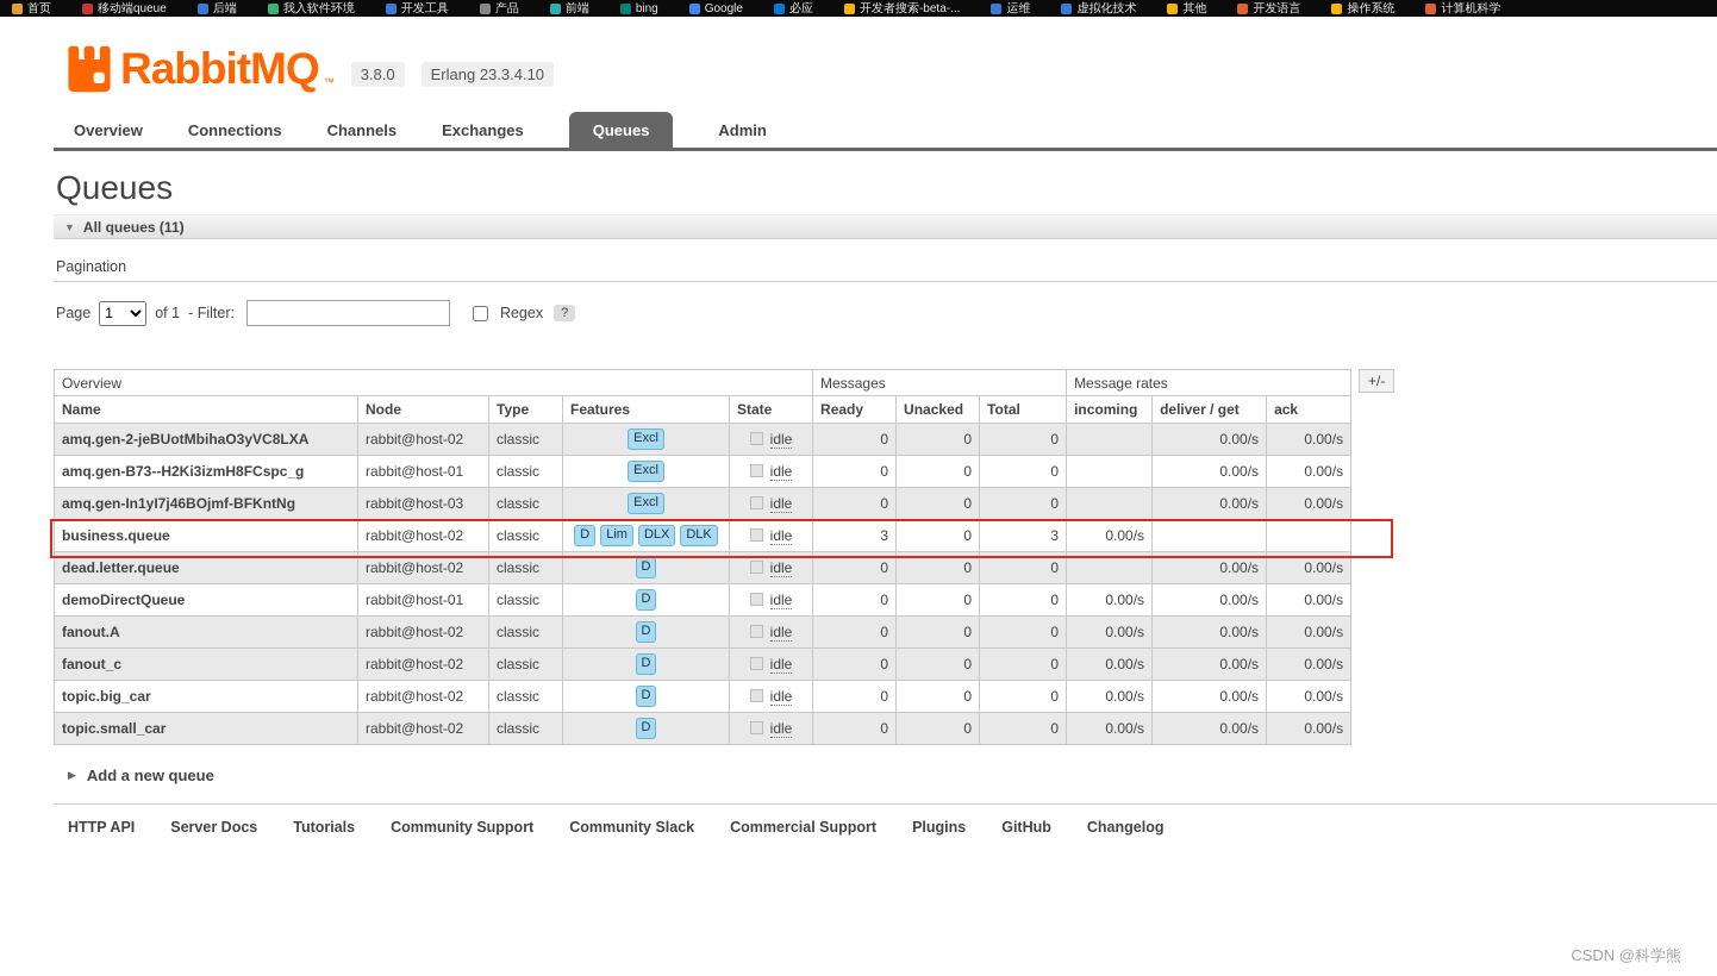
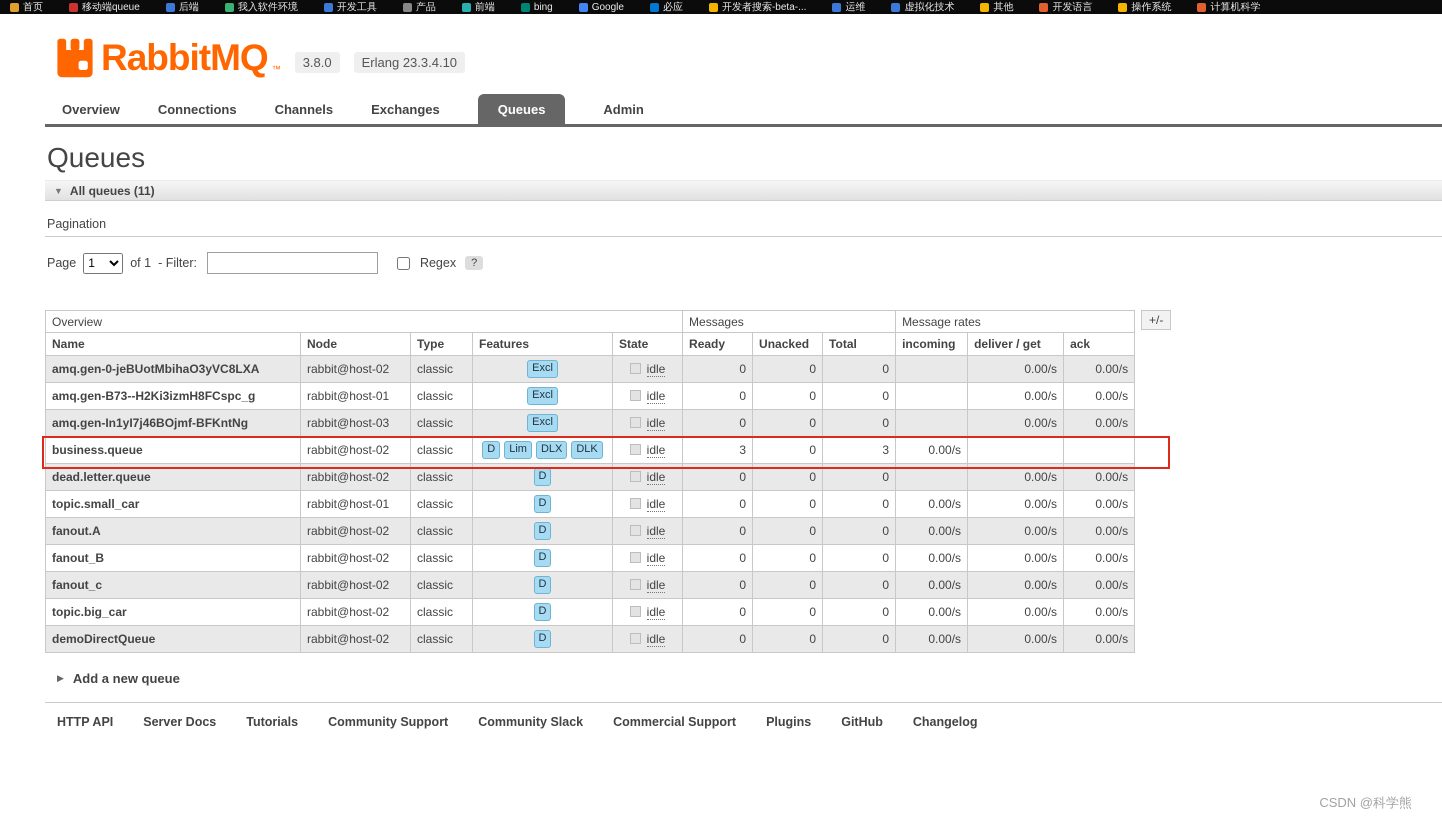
  首页
  移动端queue
  后端
  我入软件环境
  开发工具
  产品
  前端
  bing
  Google
  必应
  开发者搜索-beta-...
  运维
  虚拟化技术
  其他
  开发语言
  操作系统
  计算机科学
  RabbitMQ
  ™
  3.8.0
  Erlang 23.3.4.10
  Overview
  Connections
  Channels
  Exchanges
  Queues
  Admin
  Queues
  ▼
  All queues (11)
  Pagination
  Page
  1
  of 1
  - Filter:
  Regex
  ?
  Overview	Messages	Message rates
  Name	Node	Type	Features	State	Ready	Unacked	Total	incoming	deliver / get	ack
- amq.gen-2-jeBUotMbihaO3yVC8LXA	rabbit@host-02	classic	Excl	idle	0	0	0		0.00/s	0.00/s
+ amq.gen-0-jeBUotMbihaO3yVC8LXA	rabbit@host-02	classic	Excl	idle	0	0	0		0.00/s	0.00/s
  amq.gen-B73--H2Ki3izmH8FCspc_g	rabbit@host-01	classic	Excl	idle	0	0	0		0.00/s	0.00/s
  amq.gen-In1yI7j46BOjmf-BFKntNg	rabbit@host-03	classic	Excl	idle	0	0	0		0.00/s	0.00/s
  business.queue	rabbit@host-02	classic	D Lim DLX DLK	idle	3	0	3	0.00/s
  dead.letter.queue	rabbit@host-02	classic	D	idle	0	0	0		0.00/s	0.00/s
- demoDirectQueue	rabbit@host-01	classic	D	idle	0	0	0	0.00/s	0.00/s	0.00/s
+ topic.small_car	rabbit@host-01	classic	D	idle	0	0	0	0.00/s	0.00/s	0.00/s
  fanout.A	rabbit@host-02	classic	D	idle	0	0	0	0.00/s	0.00/s	0.00/s
+ fanout_B	rabbit@host-02	classic	D	idle	0	0	0	0.00/s	0.00/s	0.00/s
  fanout_c	rabbit@host-02	classic	D	idle	0	0	0	0.00/s	0.00/s	0.00/s
  topic.big_car	rabbit@host-02	classic	D	idle	0	0	0	0.00/s	0.00/s	0.00/s
- topic.small_car	rabbit@host-02	classic	D	idle	0	0	0	0.00/s	0.00/s	0.00/s
+ demoDirectQueue	rabbit@host-02	classic	D	idle	0	0	0	0.00/s	0.00/s	0.00/s
  +/-
  ▶
  Add a new queue
  HTTP API
  Server Docs
  Tutorials
  Community Support
  Community Slack
  Commercial Support
  Plugins
  GitHub
  Changelog
  CSDN @科学熊
